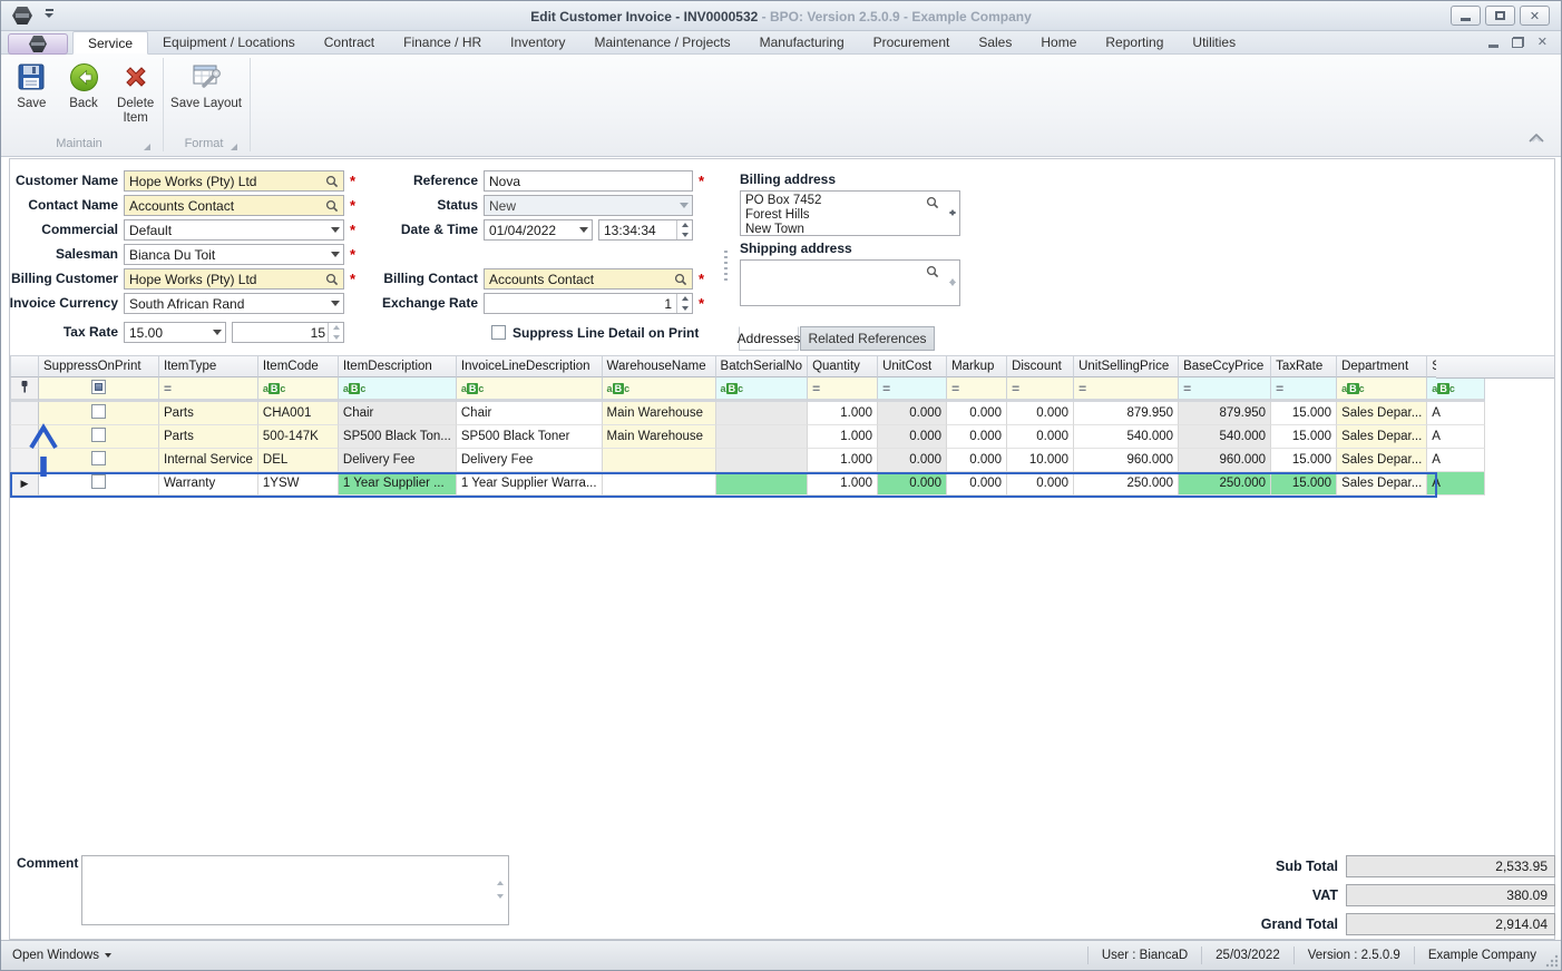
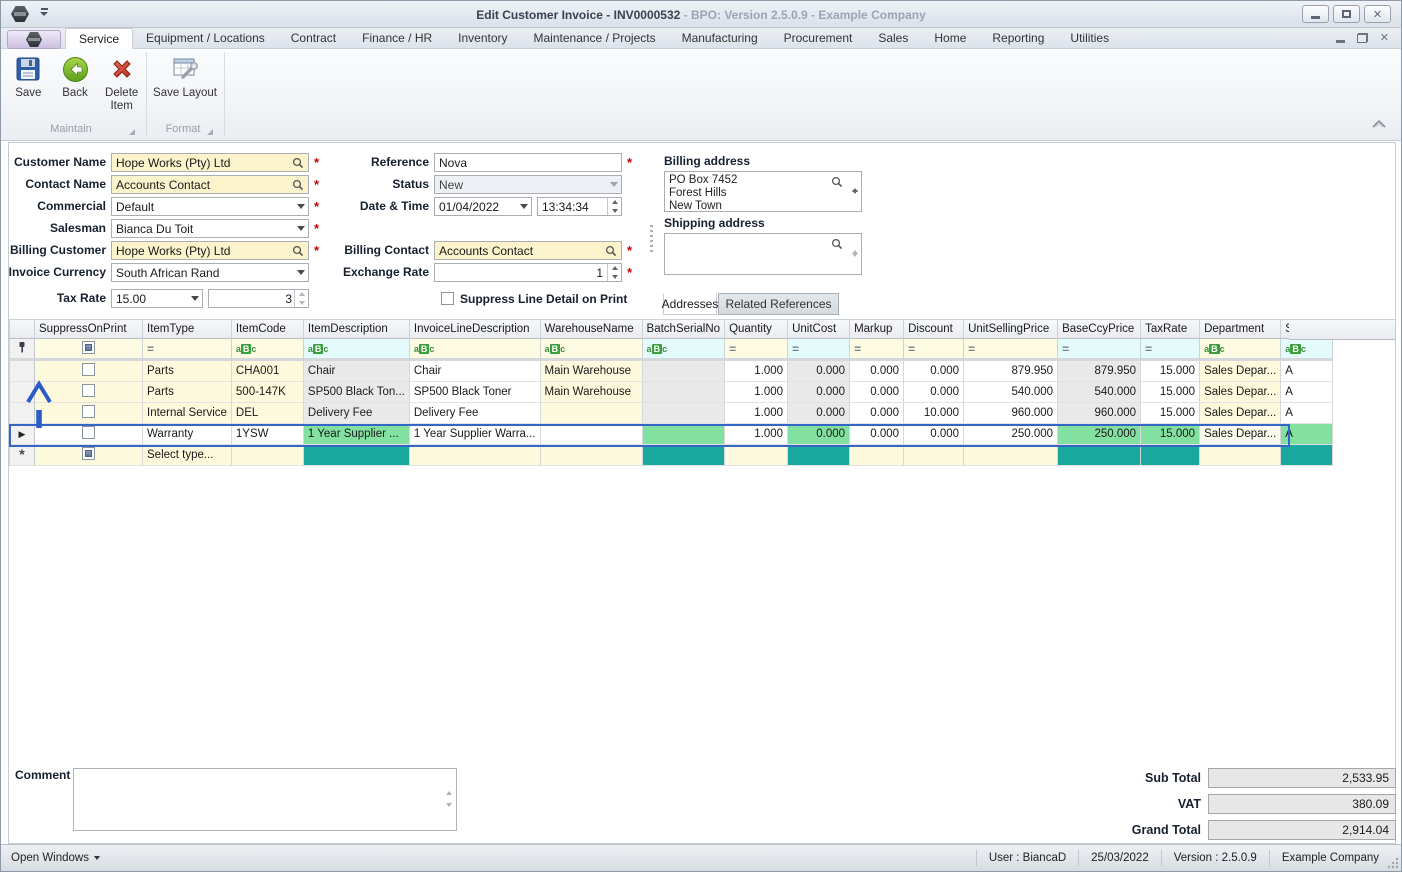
  Edit Customer Invoice - INV0000532
  - BPO: Version 2.5.0.9 - Example Company
  ✕
  Service
  Equipment / Locations
  Contract
  Finance / HR
  Inventory
  Maintenance / Projects
  Manufacturing
  Procurement
  Sales
  Home
  Reporting
  Utilities
  ✕
  Save
  Back
  Delete
  Item
  Maintain
  Save Layout
  Format
  Customer Name
  Hope Works (Pty) Ltd
  *
  Contact Name
  Accounts Contact
  *
  Commercial
  Default
  *
  Salesman
  Bianca Du Toit
  *
  Billing Customer
  Hope Works (Pty) Ltd
  *
  Invoice Currency
  South African Rand
  Tax Rate
  15.00
- 15
+ 3
  Reference
  Nova
  *
  Status
  New
  Date & Time
  01/04/2022
  13:34:34
  Billing Contact
  Accounts Contact
  *
  Exchange Rate
  1
  *
  Suppress Line Detail on Print
  Billing address
  PO Box 7452
  Forest Hills
  New Town
  Shipping address
  Addresses
  Related References
  	SuppressOnPrint	ItemType	ItemCode	ItemDescription	InvoiceLineDescription	WarehouseName	BatchSerialNo	Quantity	UnitCost	Markup	Discount	UnitSellingPrice	BaseCcyPrice	TaxRate	Department
  		=	a B c	a B c	a B c	a B c	a B c	=	=	=	=	=	=	=	a B c	a B c
  		Parts	CHA001	Chair	Chair	Main Warehouse		1.000	0.000	0.000	0.000	879.950	879.950	15.000	Sales Depar...	A
  		Parts	500-147K	SP500 Black Ton...	SP500 Black Toner	Main Warehouse		1.000	0.000	0.000	0.000	540.000	540.000	15.000	Sales Depar...	A
  		Internal Service	DEL	Delivery Fee	Delivery Fee			1.000	0.000	0.000	10.000	960.000	960.000	15.000	Sales Depar...	A
  ▶		Warranty	1YSW	1 Year Supplier ...	1 Year Supplier Warra...			1.000	0.000	0.000	0.000	250.000	250.000	15.000	Sales Depar...	A
+ *		Select type...
  Comment
  Sub Total
  2,533.95
  VAT
  380.09
  Grand Total
  2,914.04
  Open Windows
  User : BiancaD
  25/03/2022
  Version : 2.5.0.9
  Example Company
